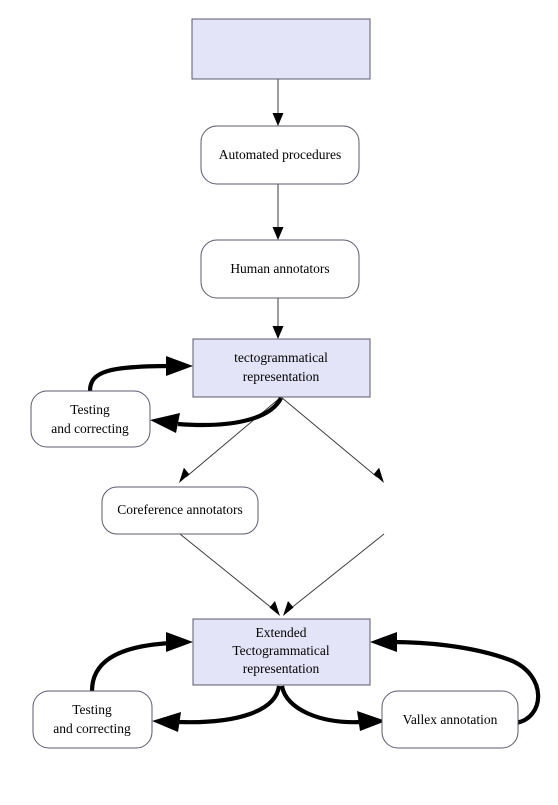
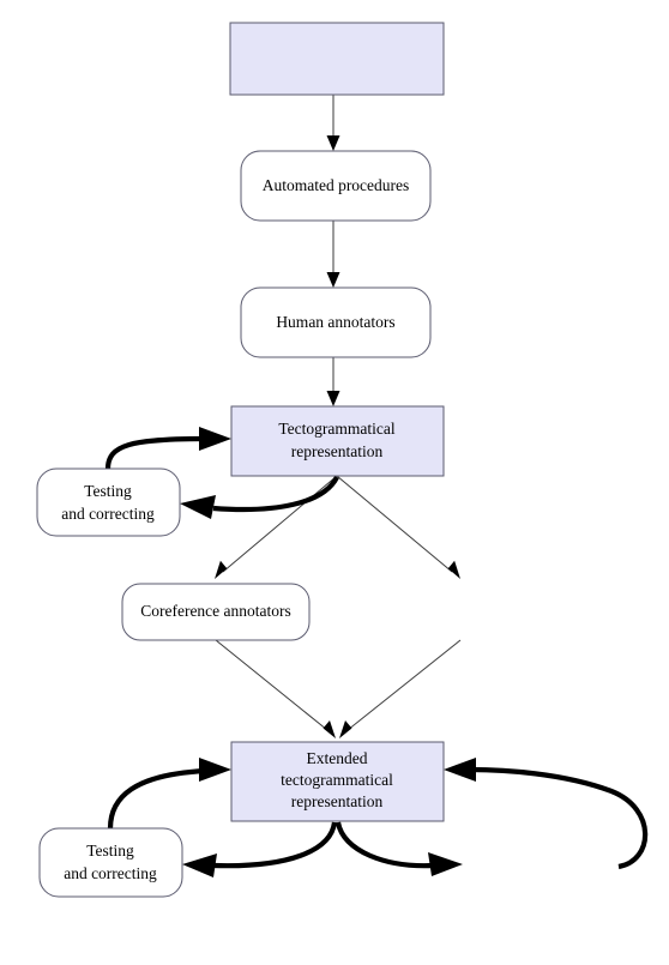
  Automated procedures
  Human annotators
- tectogrammatical
+ Tectogrammatical
  representation
  Testing
  and correcting
  Coreference annotators
  Extended
- Tectogrammatical
+ tectogrammatical
  representation
  Testing
  and correcting
- Vallex annotation
